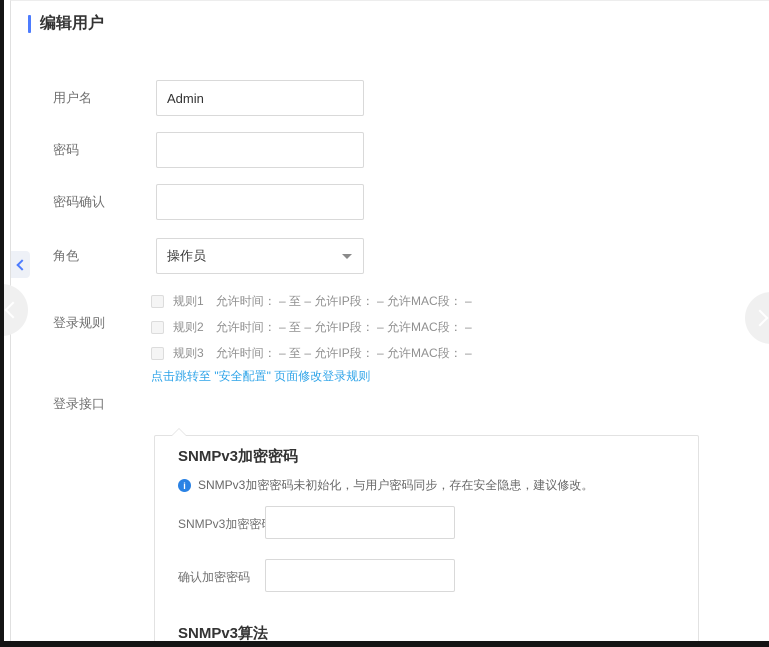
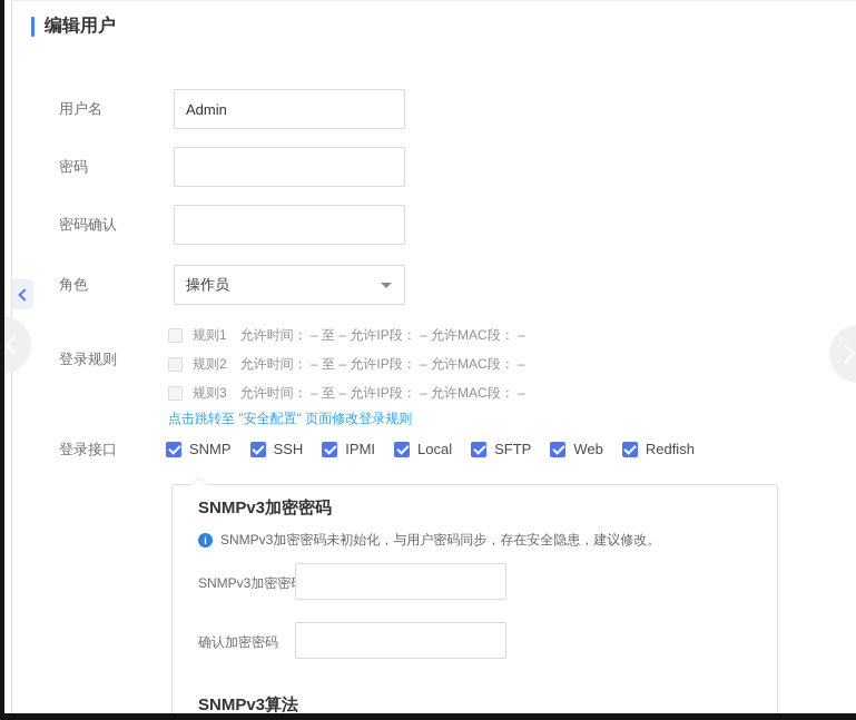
  编辑用户
  用户名
  Admin
  密码
  密码确认
  角色
  操作员
  登录规则
  规则1
  允许时间： – 至 – 允许IP段： – 允许MAC段： –
  规则2
  允许时间： – 至 – 允许IP段： – 允许MAC段： –
  规则3
  允许时间： – 至 – 允许IP段： – 允许MAC段： –
  点击跳转至 "安全配置" 页面修改登录规则
  登录接口
+ SNMP
+ SSH
+ IPMI
+ Local
+ SFTP
+ Web
+ Redfish
  SNMPv3加密密码
  i
  SNMPv3加密密码未初始化，与用户密码同步，存在安全隐患，建议修改。
  SNMPv3加密密
  确认加密密码
  SNMPv3算法
